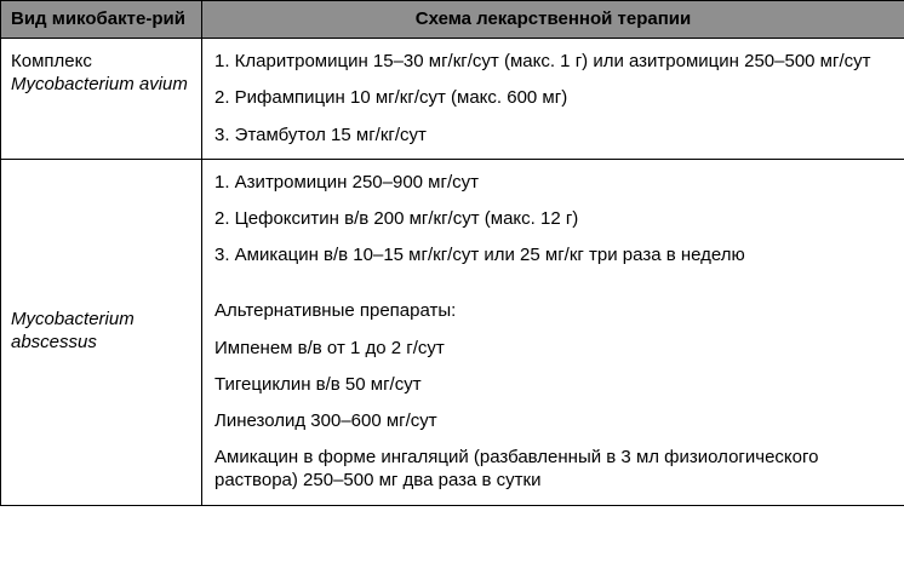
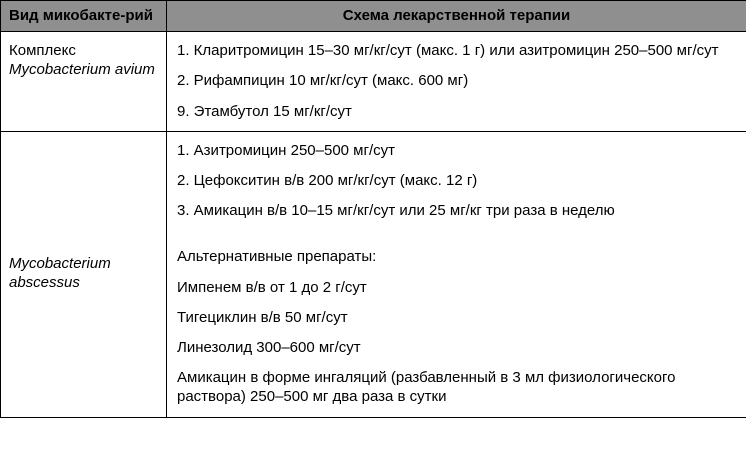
  Вид микобакте-рий	Схема лекарственной терапии
- Комплекс Mycobacterium avium	1. Кларитромицин 15–30 мг/кг/сут (макс. 1 г) или азитромицин 250–500 мг/сут 2. Рифампицин 10 мг/кг/сут (макс. 600 мг) 3. Этамбутол 15 мг/кг/сут
+ Комплекс Mycobacterium avium	1. Кларитромицин 15–30 мг/кг/сут (макс. 1 г) или азитромицин 250–500 мг/сут 2. Рифампицин 10 мг/кг/сут (макс. 600 мг) 9. Этамбутол 15 мг/кг/сут
- Mycobacterium abscessus	1. Азитромицин 250–900 мг/сут 2. Цефокситин в/в 200 мг/кг/сут (макс. 12 г) 3. Амикацин в/в 10–15 мг/кг/сут или 25 мг/кг три раза в неделю Альтернативные препараты: Импенем в/в от 1 до 2 г/сут Тигециклин в/в 50 мг/сут Линезолид 300–600 мг/сут Амикацин в форме ингаляций (разбавленный в 3 мл физиологического раствора) 250–500 мг два раза в сутки
+ Mycobacterium abscessus	1. Азитромицин 250–500 мг/сут 2. Цефокситин в/в 200 мг/кг/сут (макс. 12 г) 3. Амикацин в/в 10–15 мг/кг/сут или 25 мг/кг три раза в неделю Альтернативные препараты: Импенем в/в от 1 до 2 г/сут Тигециклин в/в 50 мг/сут Линезолид 300–600 мг/сут Амикацин в форме ингаляций (разбавленный в 3 мл физиологического раствора) 250–500 мг два раза в сутки
